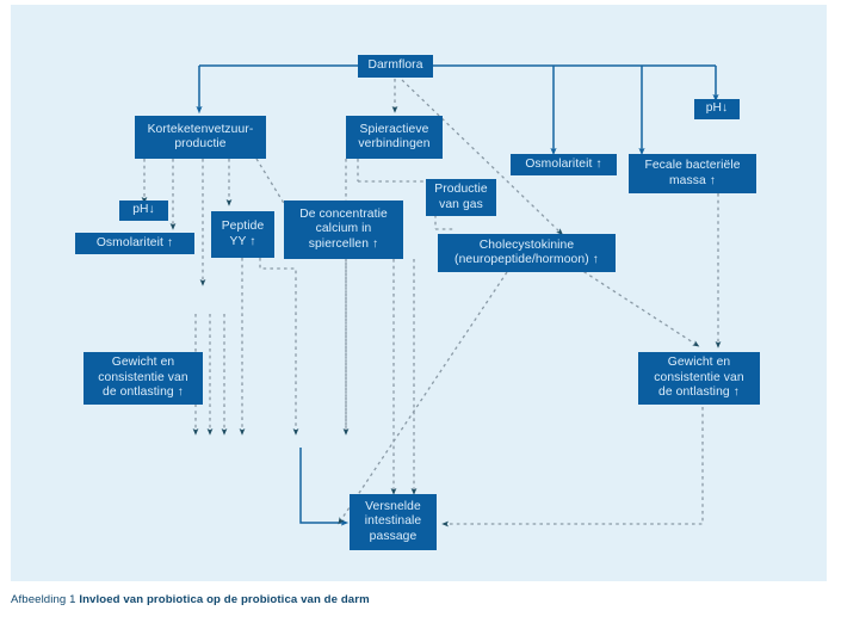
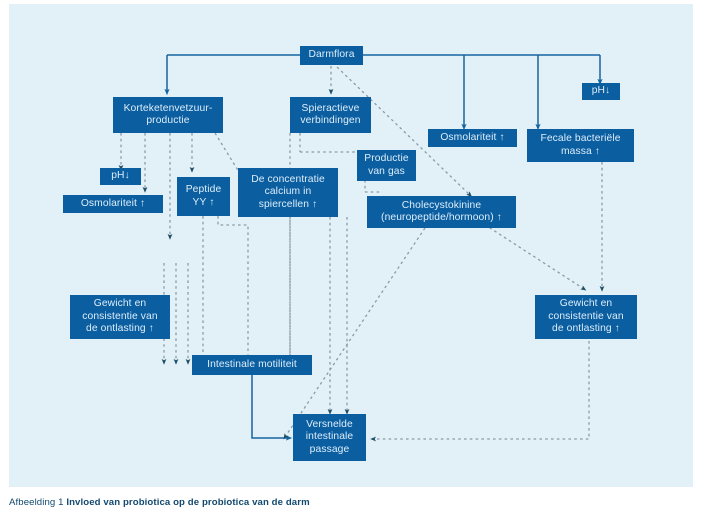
  Darmflora
  Korteketenvetzuur-
  productie
  Spieractieve
  verbindingen
  pH↓
  Osmolariteit ↑
  Peptide
  YY ↑
  De concentratie
  calcium in
  spiercellen ↑
  Productie
  van gas
  Cholecystokinine
  (neuropeptide/hormoon) ↑
  Osmolariteit ↑
  Fecale bacteriële
  massa ↑
  pH↓
  Gewicht en
  consistentie van
  de ontlasting ↑
  Gewicht en
  consistentie van
  de ontlasting ↑
+ Intestinale motiliteit
  Versnelde
  intestinale
  passage
  Afbeelding 1 Invloed van probiotica op de probiotica van de darm
